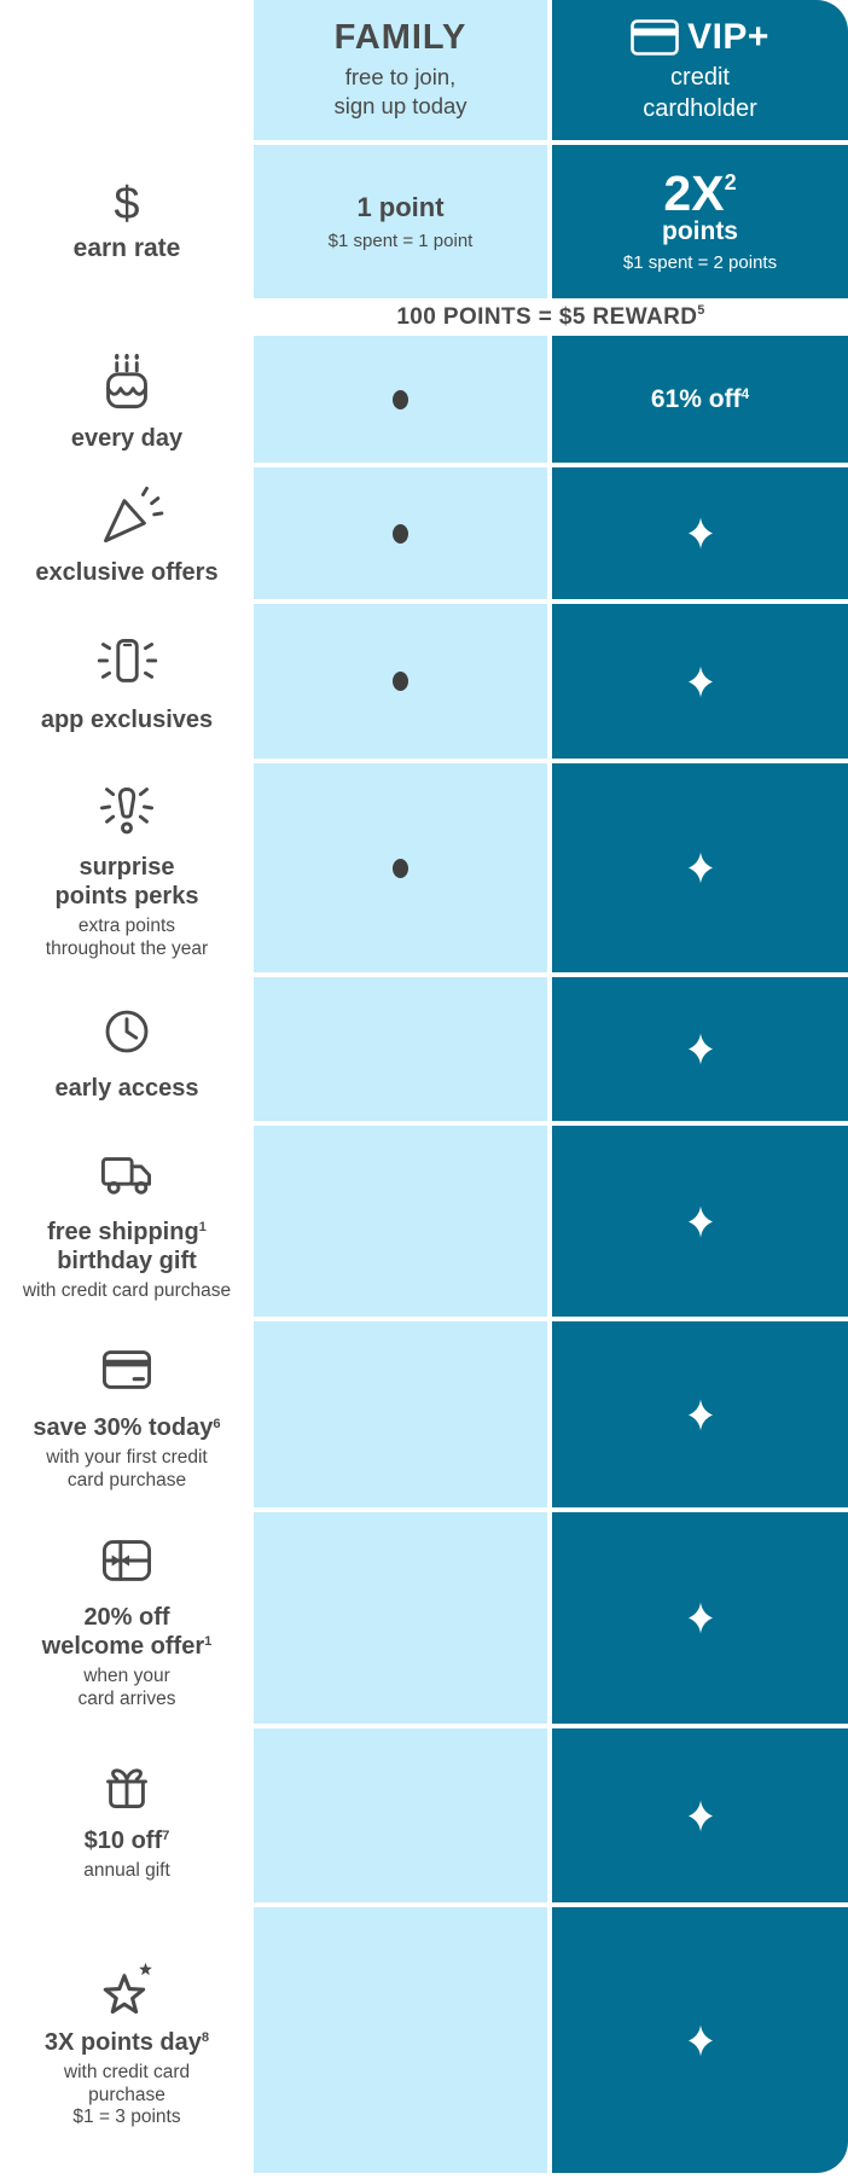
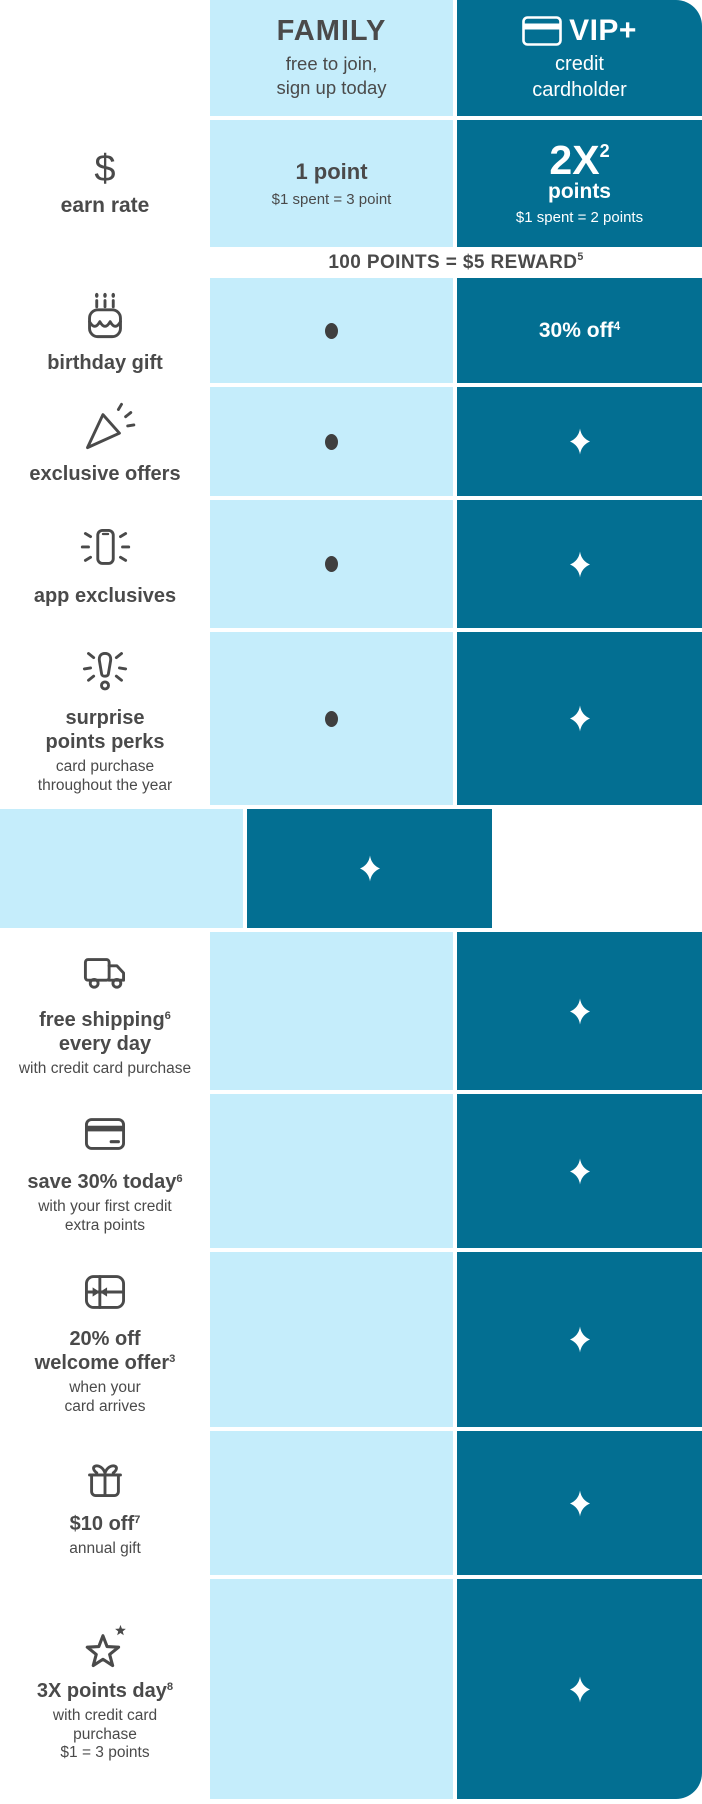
  FAMILY
  free to join,
  sign up today
  VIP+
  credit
  cardholder
  $
  earn rate
  1 point
- $1 spent = 1 point
+ $1 spent = 3 point
  2X2
  points
  $1 spent = 2 points
  100 POINTS = $5 REWARD
  5
- every day
+ birthday gift
- 61% off4
+ 30% off4
  exclusive offers
  app exclusives
  surprise
  points perks
- extra points
+ card purchase
  throughout the year
- early access
- free shipping1
+ free shipping6
- birthday gift
+ every day
  with credit card purchase
  save 30% today6
  with your first credit
- card purchase
+ extra points
  20% off
- welcome offer1
+ welcome offer3
  when your
  card arrives
  $10 off7
  annual gift
  3X points day8
  with credit card
  purchase
  $1 = 3 points
